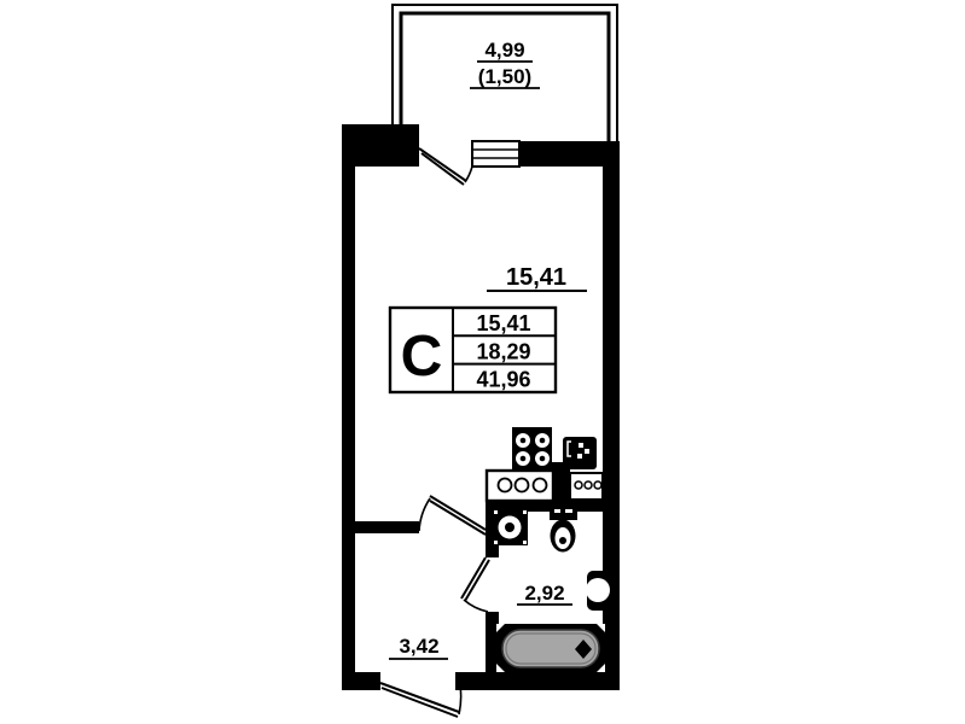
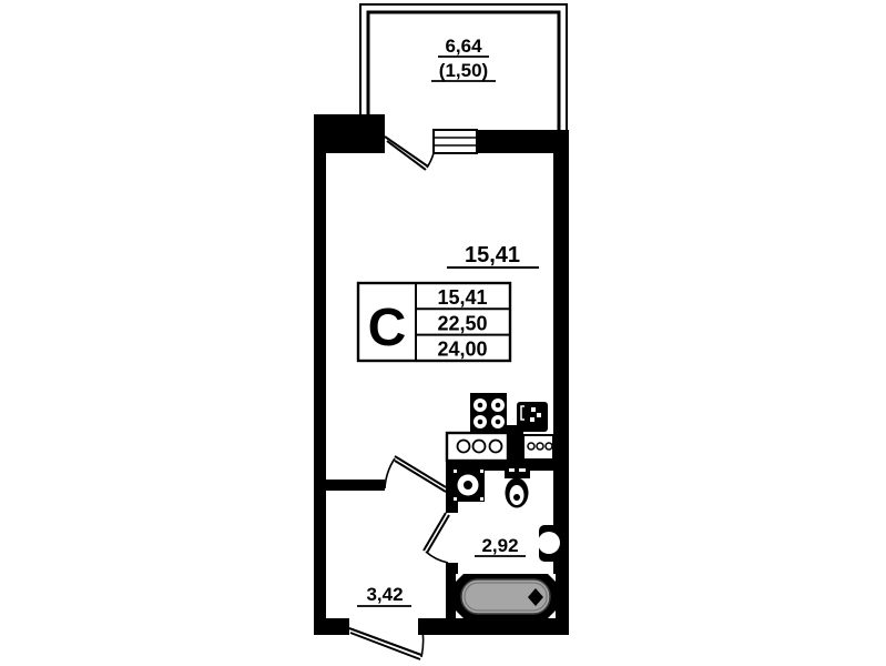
  С
  15,41
- 18,29
+ 22,50
- 41,96
+ 24,00
- 4,99
+ 6,64
  (1,50)
  15,41
  2,92
  3,42
